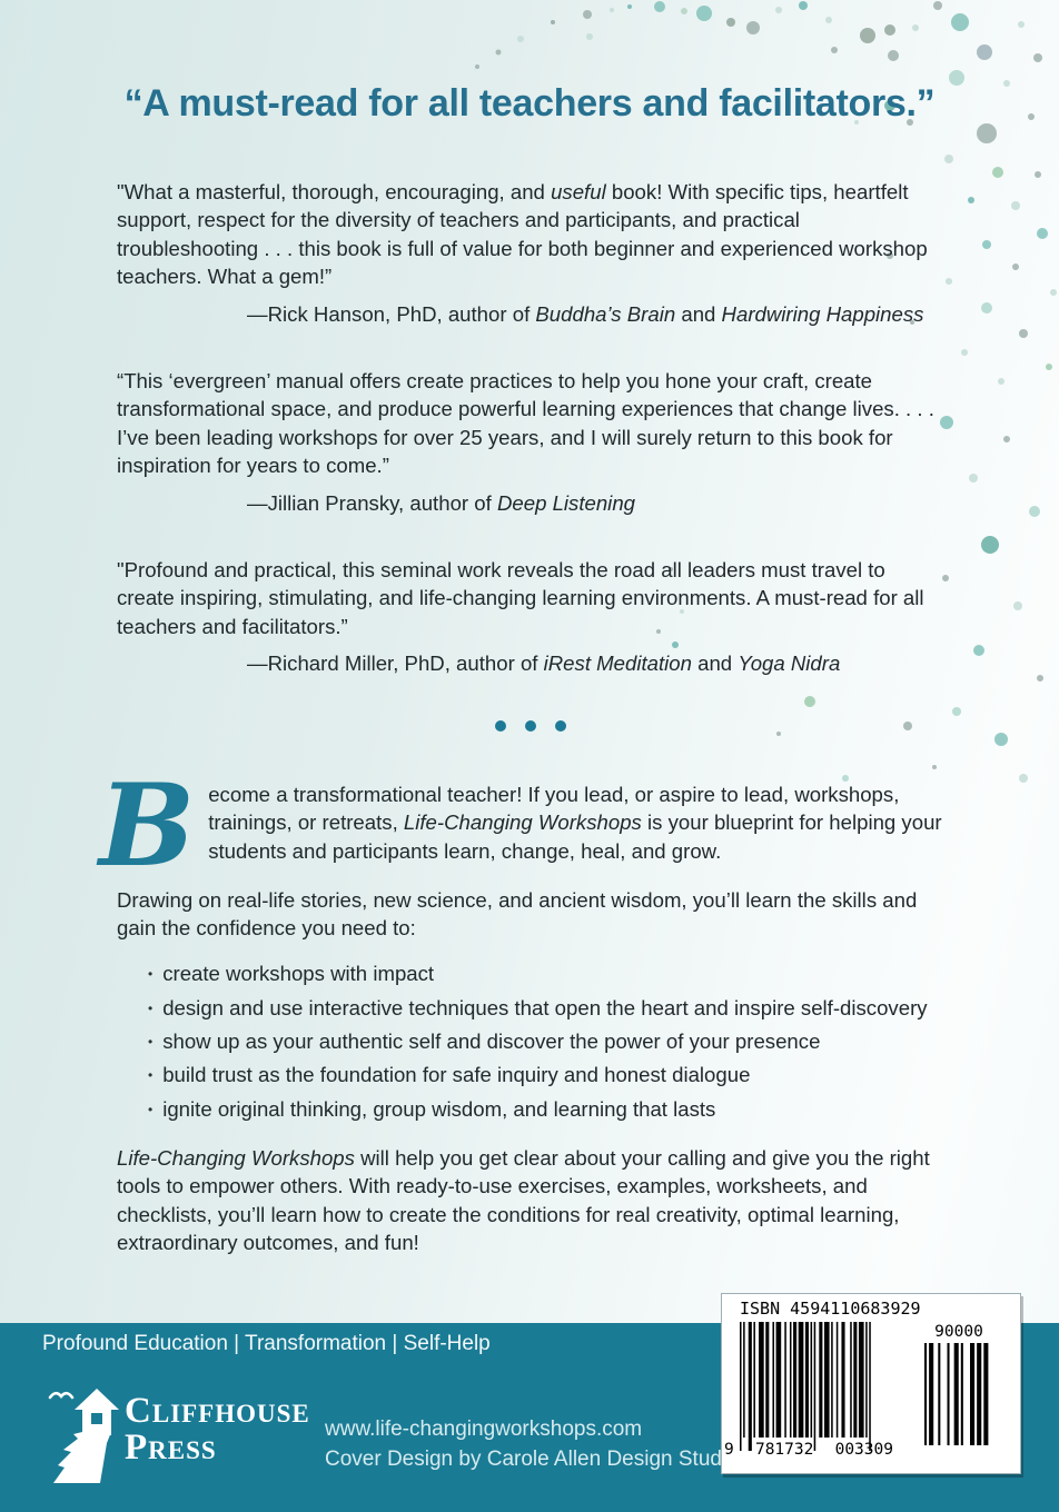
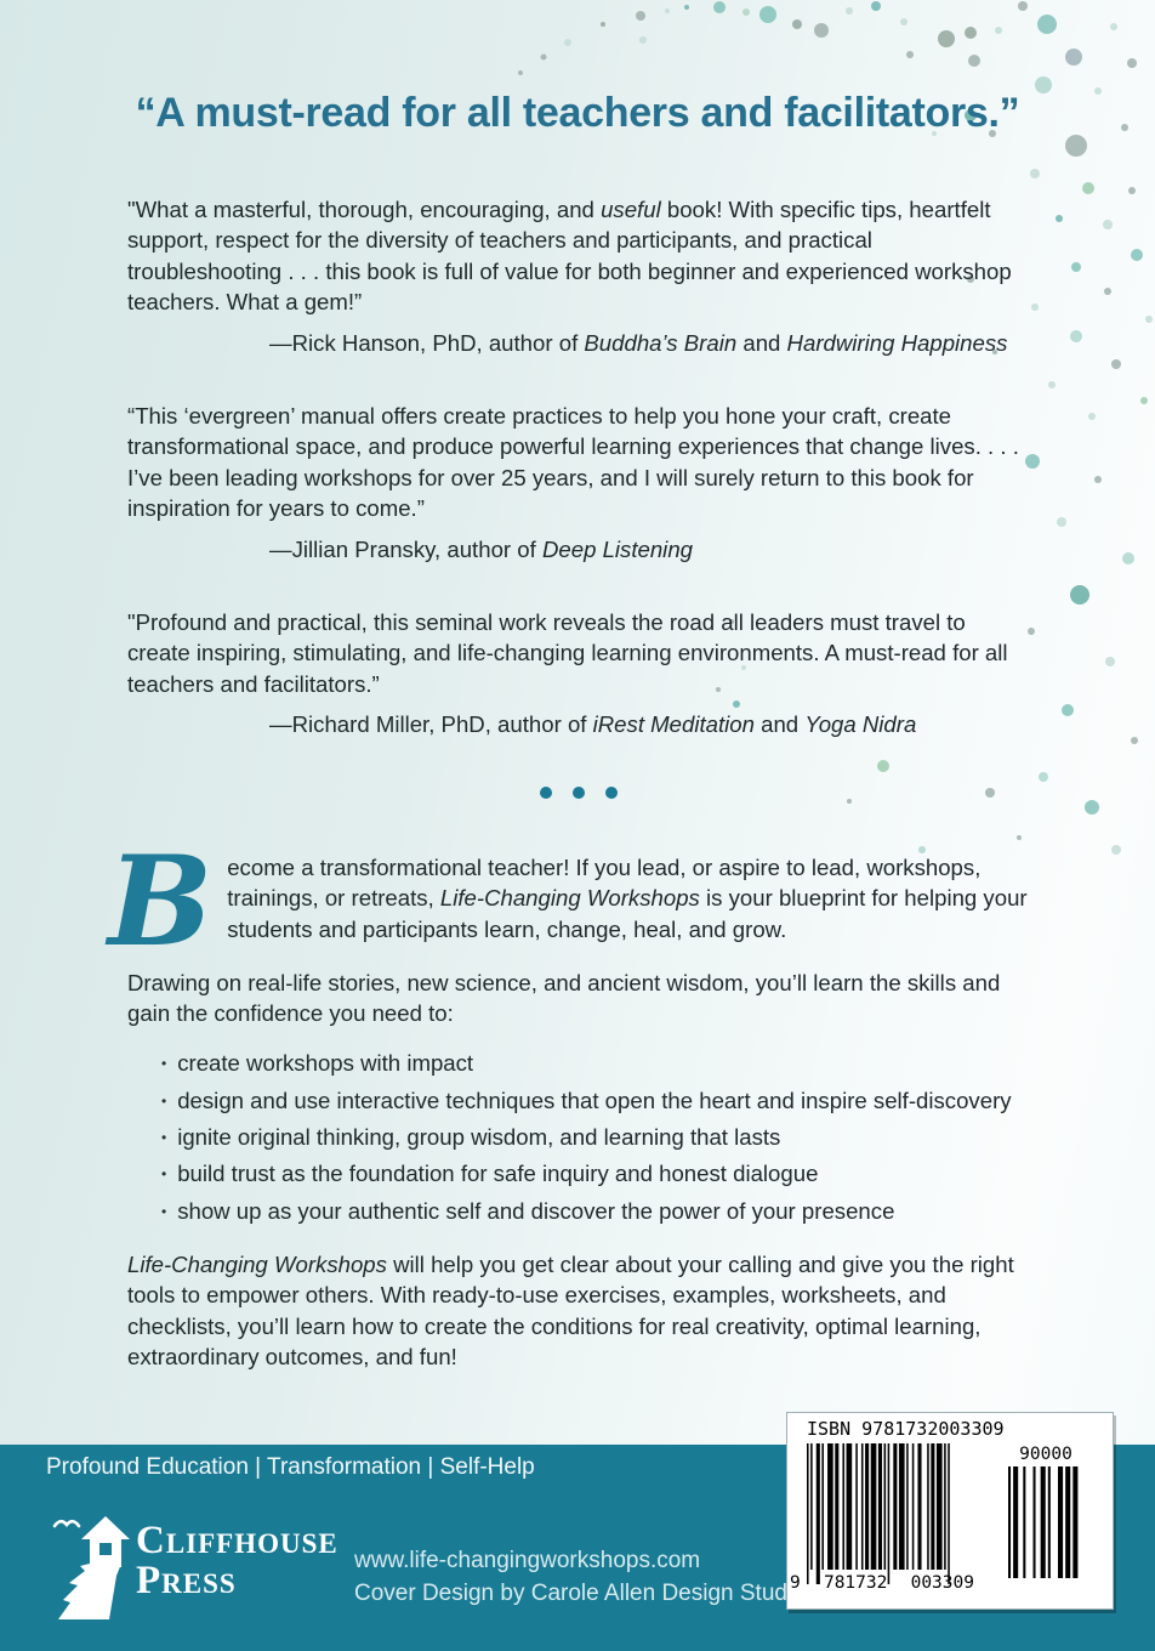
  “A must-read for all teachers and facilitators.”
  "What a masterful, thorough, encouraging, and useful book! With specific tips, heartfelt support, respect for the diversity of teachers and participants, and practical troubleshooting . . . this book is full of value for both beginner and experienced workshop teachers. What a gem!”
  —Rick Hanson, PhD, author of Buddha’s Brain and Hardwiring Happiness
  “This ‘evergreen’ manual offers create practices to help you hone your craft, create transformational space, and produce powerful learning experiences that change lives. . . . I’ve been leading workshops for over 25 years, and I will surely return to this book for inspiration for years to come.”
  —Jillian Pransky, author of Deep Listening
  "Profound and practical, this seminal work reveals the road all leaders must travel to create inspiring, stimulating, and life-changing learning environments. A must-read for all teachers and facilitators.”
  —Richard Miller, PhD, author of iRest Meditation and Yoga Nidra
  B
  ecome a transformational teacher! If you lead, or aspire to lead, workshops, trainings, or retreats, Life-Changing Workshops is your blueprint for helping your students and participants learn, change, heal, and grow.
  Drawing on real-life stories, new science, and ancient wisdom, you’ll learn the skills and gain the confidence you need to:
  create workshops with impact
  design and use interactive techniques that open the heart and inspire self-discovery
- show up as your authentic self and discover the power of your presence
+ ignite original thinking, group wisdom, and learning that lasts
  build trust as the foundation for safe inquiry and honest dialogue
- ignite original thinking, group wisdom, and learning that lasts
+ show up as your authentic self and discover the power of your presence
  Life-Changing Workshops will help you get clear about your calling and give you the right tools to empower others. With ready-to-use exercises, examples, worksheets, and checklists, you’ll learn how to create the conditions for real creativity, optimal learning, extraordinary outcomes, and fun!
  Profound Education | Transformation | Self-Help
  Cliffhouse
  Press
  www.life-changingworkshops.com
  Cover Design by Carole Allen Design Stud
- ISBN 4594110683929
+ ISBN 9781732003309
  9
  781732
  003309
  90000
